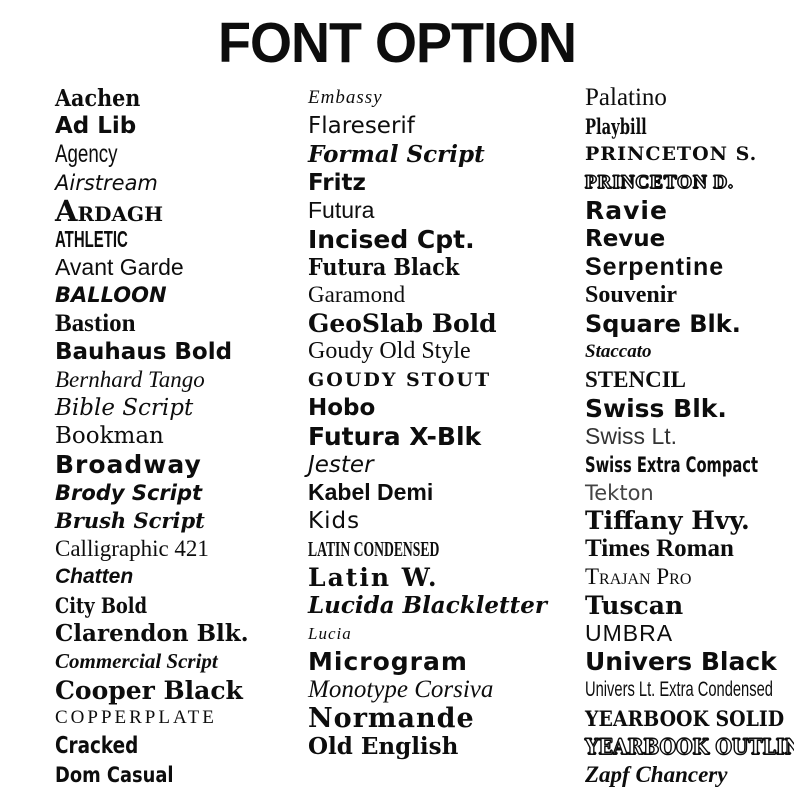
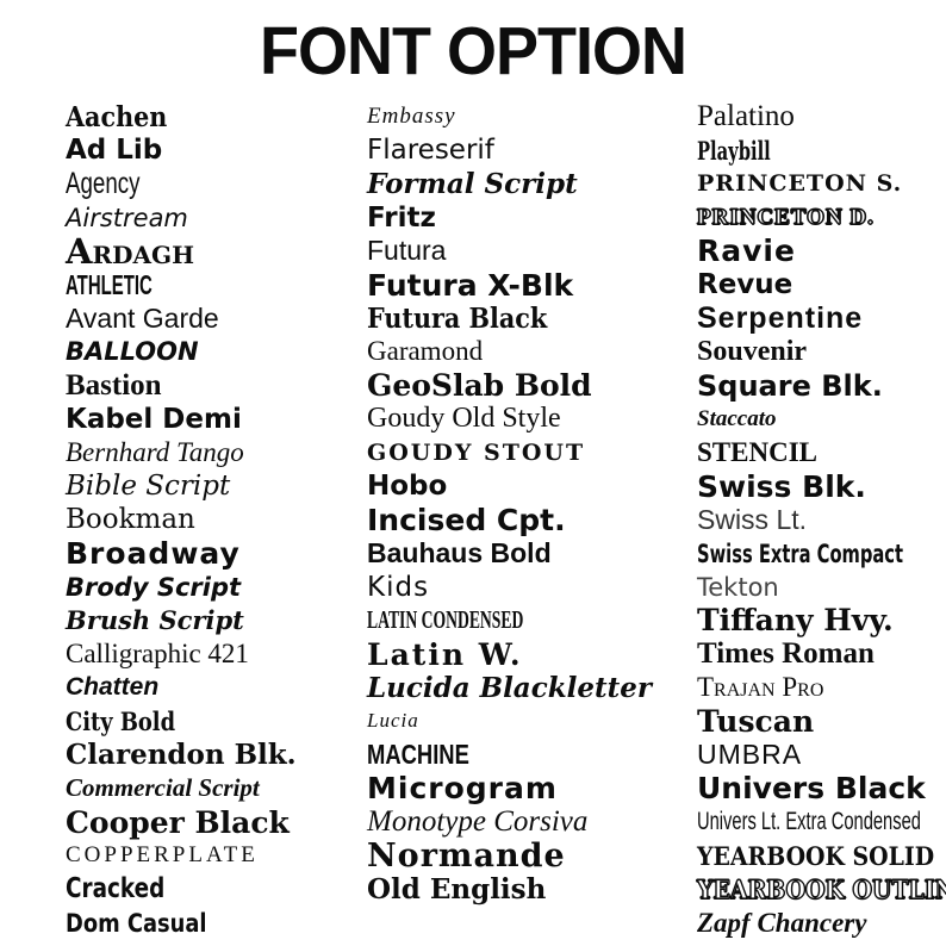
  FONT OPTION
  Aachen
  Ad Lib
  Agency
  Airstream
  Ardagh
  ATHLETIC
  Avant Garde
  BALLOON
  Bastion
- Bauhaus Bold
+ Kabel Demi
  Bernhard Tango
  Bible Script
  Bookman
  Broadway
  Brody Script
  Brush Script
  Calligraphic 421
  Chatten
  City Bold
  Clarendon Blk.
  Commercial Script
  Cooper Black
  COPPERPLATE
  Cracked
  Dom Casual
  Embassy
  Flareserif
  Formal Script
  Fritz
  Futura
- Incised Cpt.
+ Futura X-Blk
  Futura Black
  Garamond
  GeoSlab Bold
  Goudy Old Style
  GOUDY STOUT
  Hobo
- Futura X-Blk
+ Incised Cpt.
- Jester
- Kabel Demi
+ Bauhaus Bold
  Kids
  LATIN CONDENSED
  Latin W.
  Lucida Blackletter
  Lucia
+ MACHINE
  Microgram
  Monotype Corsiva
  Normande
  Old English
  Palatino
  Playbill
  PRINCETON S.
  PRINCETON D.
  Ravie
  Revue
  Serpentine
  Souvenir
  Square Blk.
  Staccato
  STENCIL
  Swiss Blk.
  Swiss Lt.
  Swiss Extra Compact
  Tekton
  Tiffany Hvy.
  Times Roman
  Trajan Pro
  Tuscan
  UMBRA
  Univers Black
  Univers Lt. Extra Condensed
  YEARBOOK SOLID
  YEARBOOK OUTLIN
  Zapf Chancery
